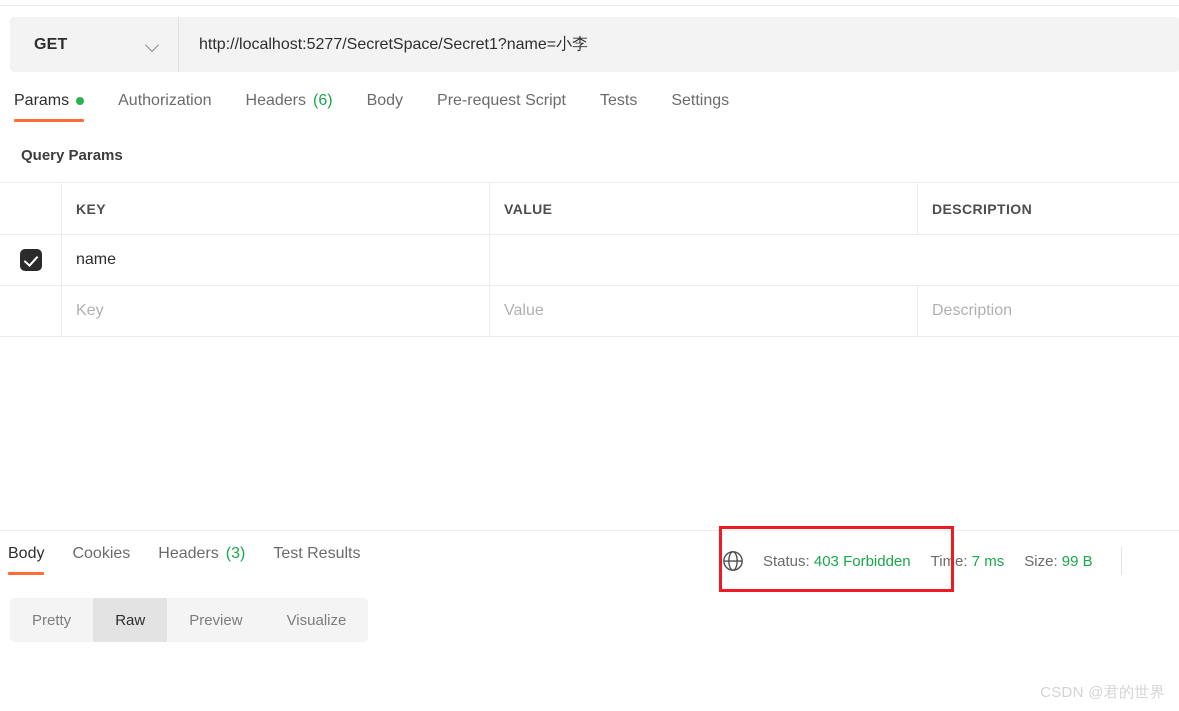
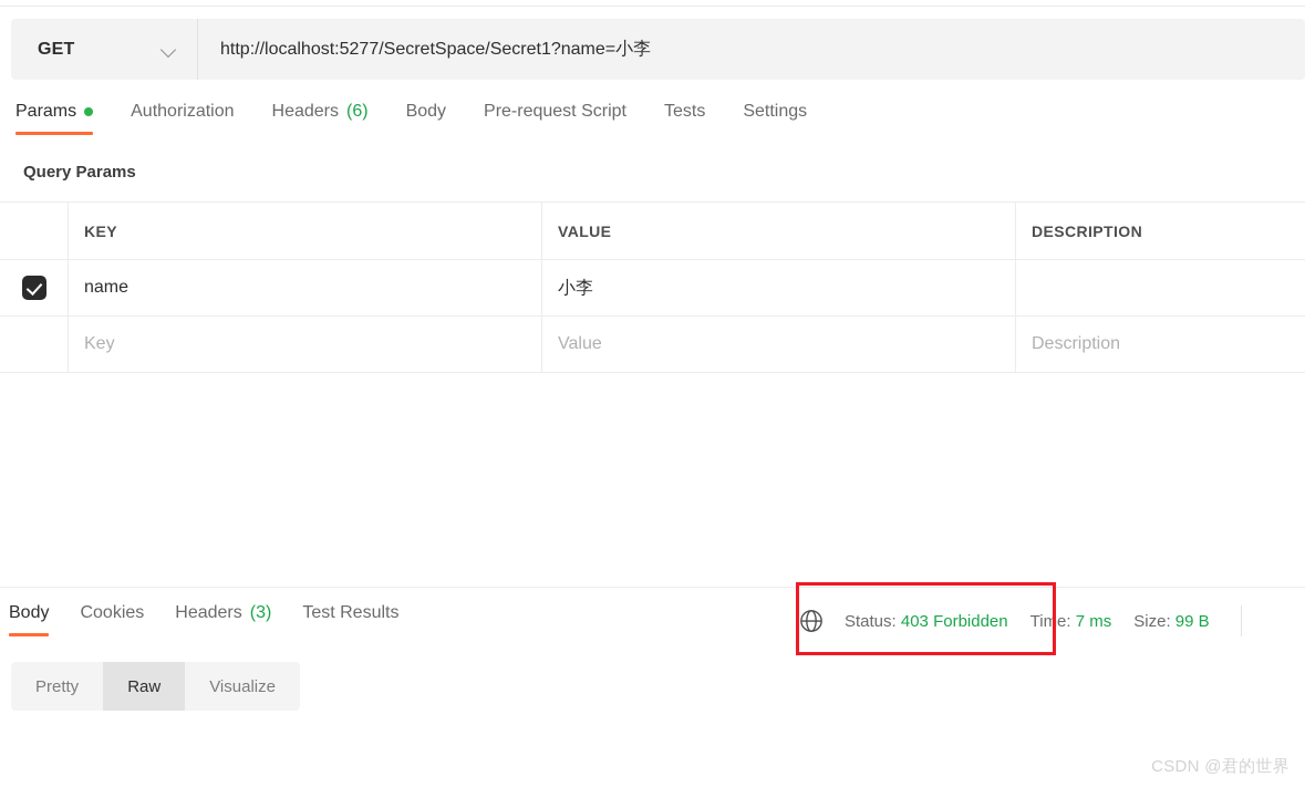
  GET
  http://localhost:5277/SecretSpace/Secret1?name=小李
  Params
  Authorization
  Headers
  (6)
  Body
  Pre-request Script
  Tests
  Settings
  Query Params
  KEY
  VALUE
  DESCRIPTION
  name
+ 小李
  Key
  Value
  Description
  Body
  Cookies
  Headers
  (3)
  Test Results
  Status: 403 Forbidden
  Time: 7 ms
  Size: 99 B
  Pretty
  Raw
- Preview
  Visualize
  CSDN @君的世界
